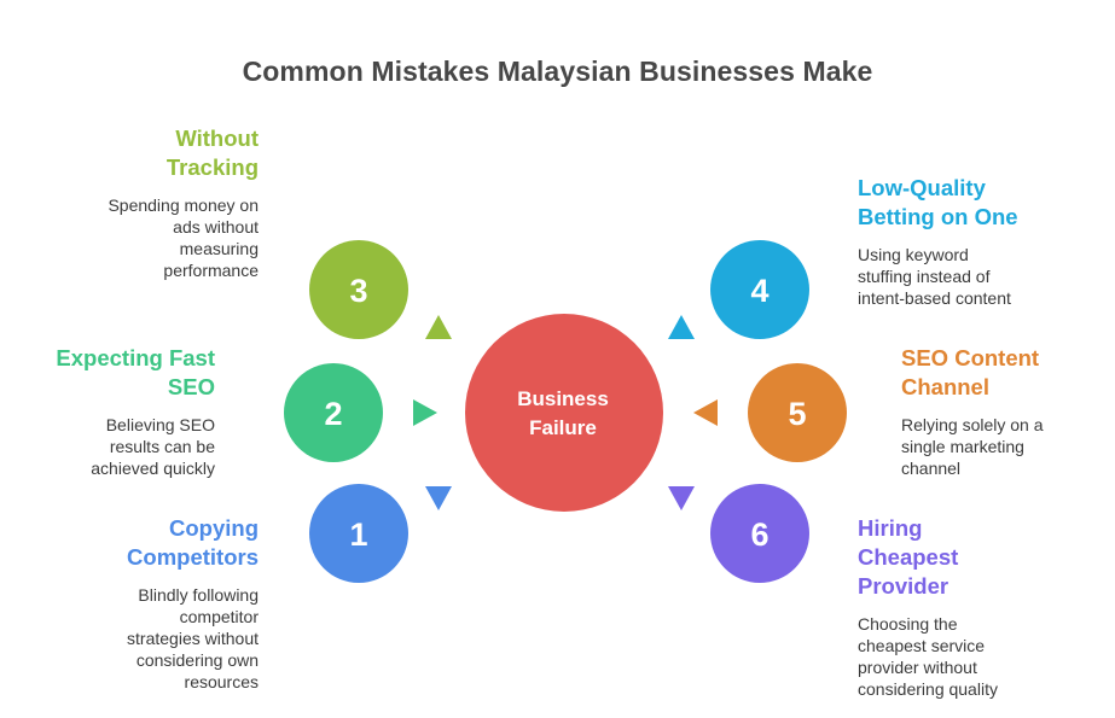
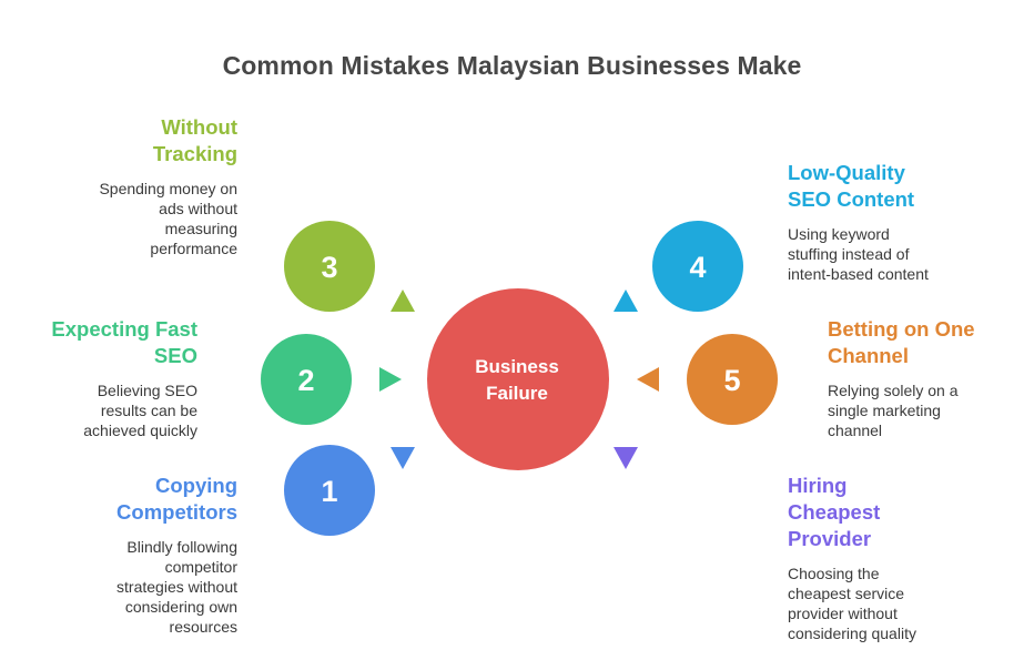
  Common Mistakes Malaysian Businesses Make
  Business
  Failure
  1
  2
  3
  4
  5
- 6
  Without
  Tracking
  Spending money on
  ads without
  measuring
  performance
  Expecting Fast
  SEO
  Believing SEO
  results can be
  achieved quickly
  Copying
  Competitors
  Blindly following
  competitor
  strategies without
  considering own
  resources
  Low-Quality
- Betting on One
+ SEO Content
  Using keyword
  stuffing instead of
  intent-based content
- SEO Content
+ Betting on One
  Channel
  Relying solely on a
  single marketing
  channel
  Hiring
  Cheapest
  Provider
  Choosing the
  cheapest service
  provider without
  considering quality
